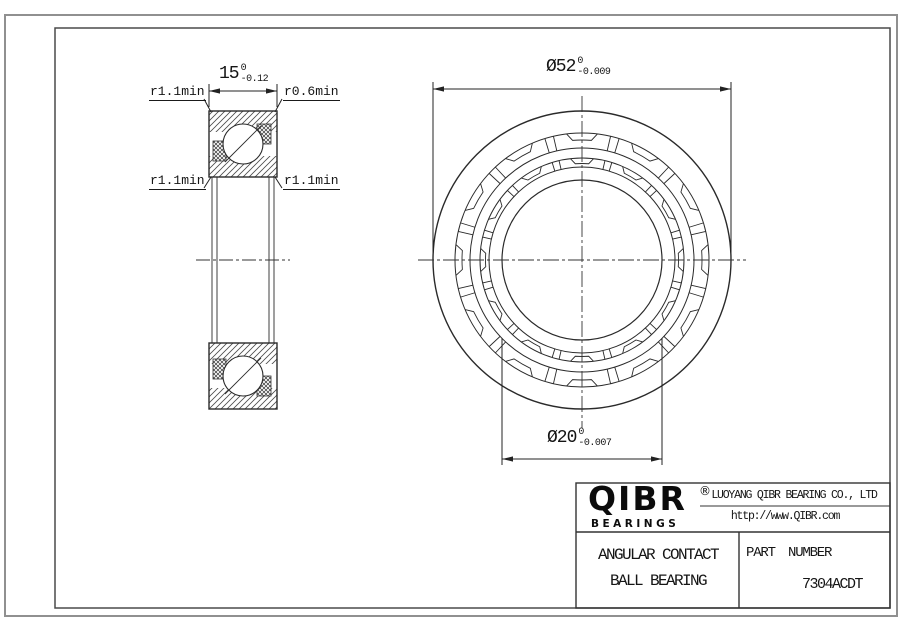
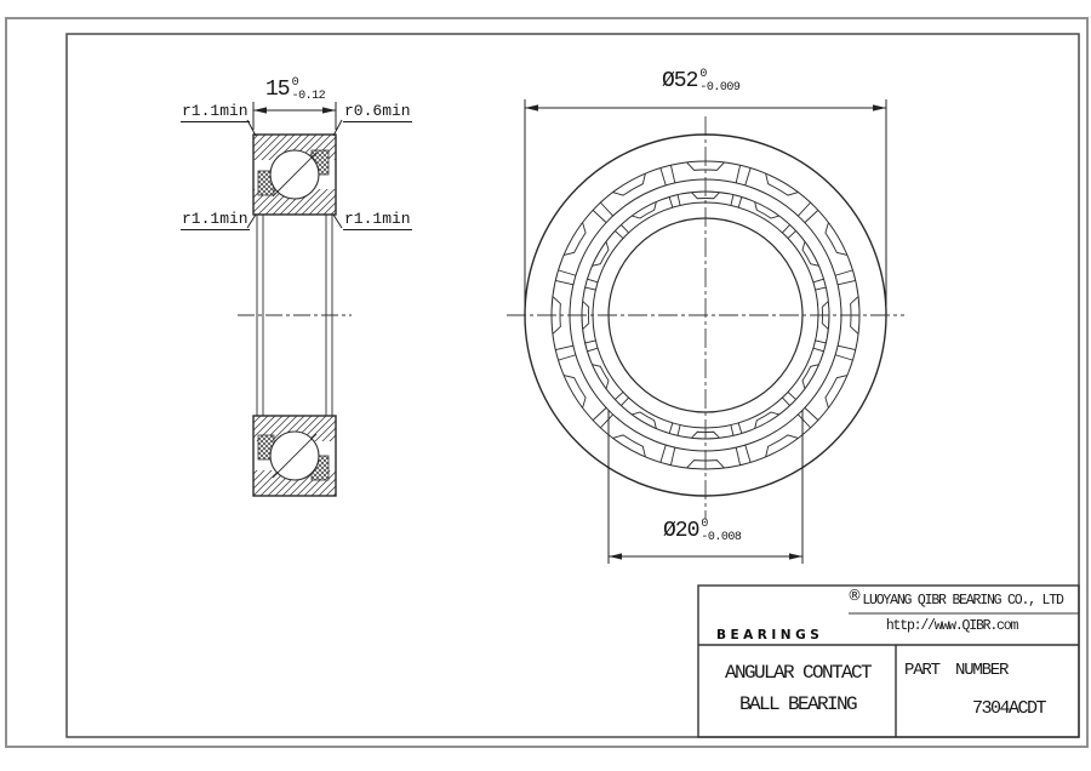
  15
  0
  -0.12
  Ø52
  0
  -0.009
  Ø20
  0
- -0.007
+ -0.008
  r1.1min
  r0.6min
  r1.1min
  r1.1min
- QIBR
  ®
  BEARINGS
  LUOYANG QIBR BEARING CO., LTD
  http://www.QIBR.com
  ANGULAR CONTACT
  BALL BEARING
  PART NUMBER
  7304ACDT
